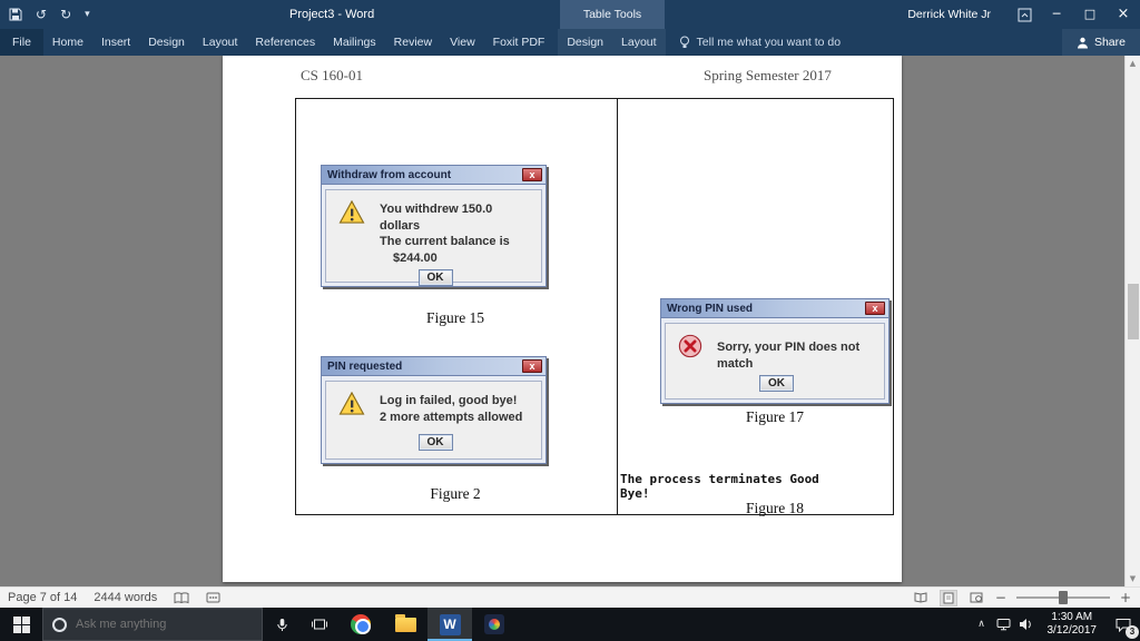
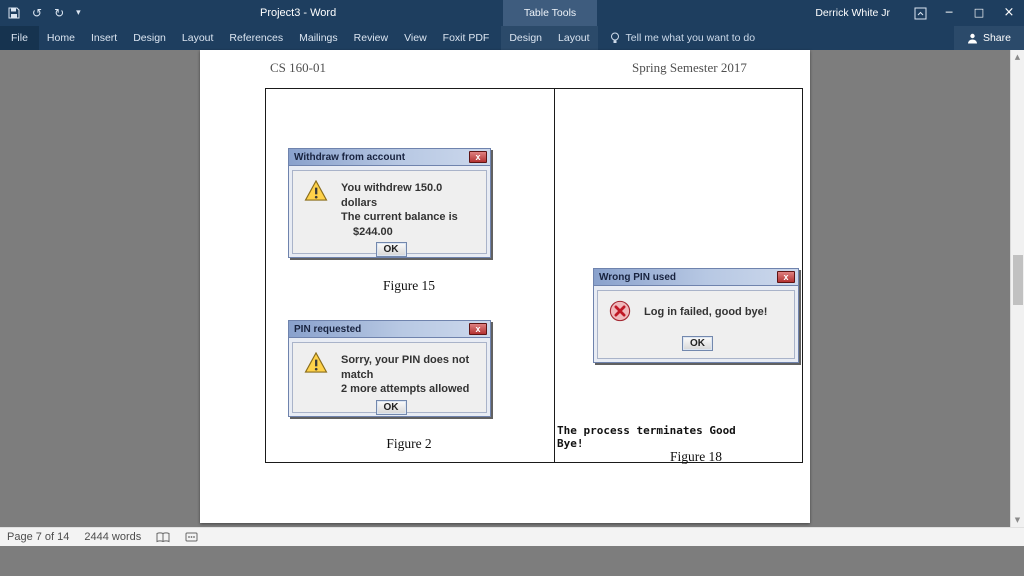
  ↺
  ↻
  ▾
  Project3 - Word
  Table Tools
  Derrick White Jr
  ─
  □
  ×
  File
  Home
  Insert
  Design
  Layout
  References
  Mailings
  Review
  View
  Foxit PDF
  Design
  Layout
  Tell me what you want to do
  Share
  CS 160-01
  Spring Semester 2017
  Withdraw from account
  x
  You withdrew 150.0 dollars
  The current balance is
  $244.00
  OK
  Figure 15
  PIN requested
  x
- Log in failed, good bye!
+ Sorry, your PIN does not match
  2 more attempts allowed
  OK
  Figure 2
  Wrong PIN used
  x
- Sorry, your PIN does not match
+ Log in failed, good bye!
  OK
- Figure 17
  The process terminates Good
  Bye!
  Figure 18
  ▲
  ▼
  Page 7 of 14
  2444 words
- −
- +
- Ask me anything
- W
- ∧
- 1:30 AM
- 3/12/2017
- 3
